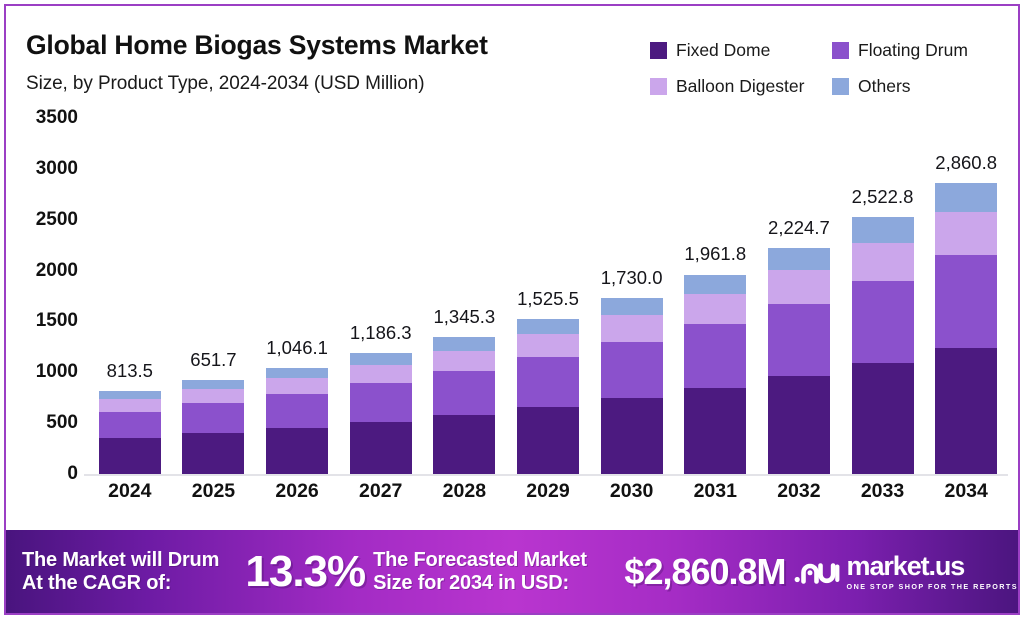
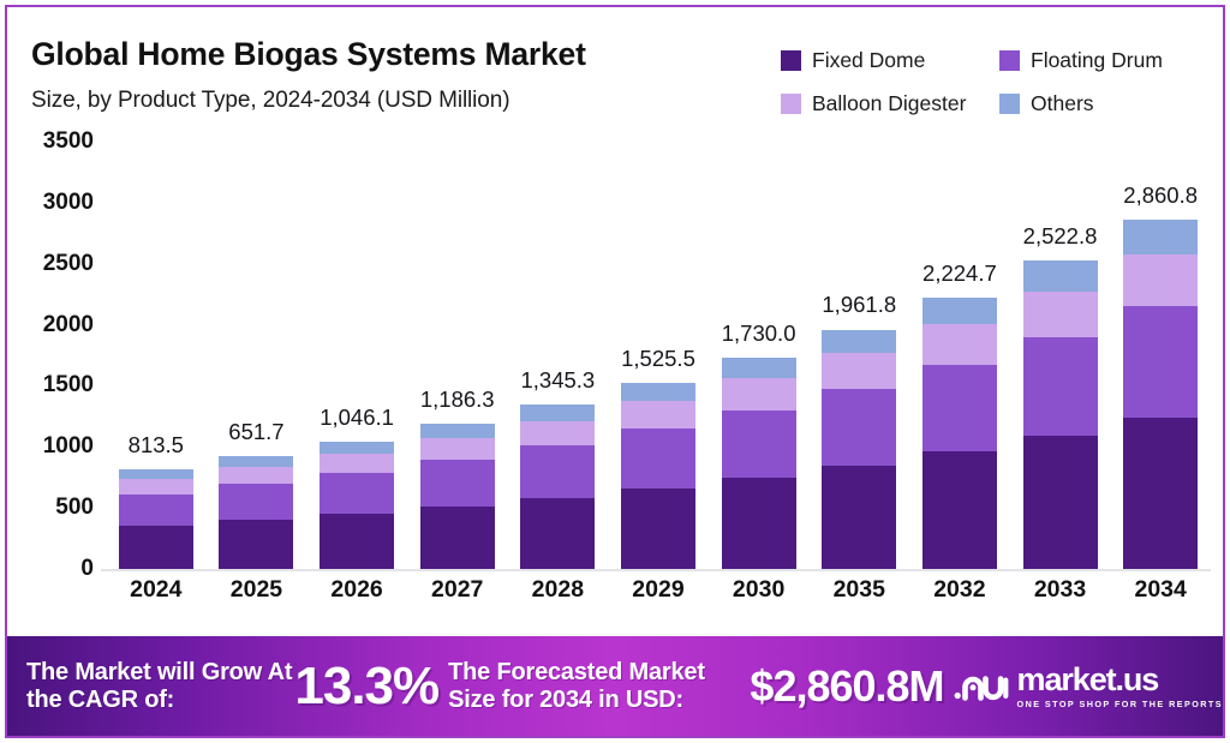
  Global Home Biogas Systems Market
  Size, by Product Type, 2024-2034 (USD Million)
  Fixed Dome
  Floating Drum
  Balloon Digester
  Others
  3500
  3000
  2500
  2000
  1500
  1000
  500
  0
  813.5
  651.7
  1,046.1
  1,186.3
  1,345.3
  1,525.5
  1,730.0
  1,961.8
  2,224.7
  2,522.8
  2,860.8
  2024
  2025
  2026
  2027
  2028
  2029
  2030
- 2031
+ 2035
  2032
  2033
  2034
- The Market will Drum At the CAGR of:
+ The Market will Grow At the CAGR of:
  13.3%
  The Forecasted Market Size for 2034 in USD:
  $2,860.8M
  market.us
  ONE STOP SHOP FOR THE REPORTS
